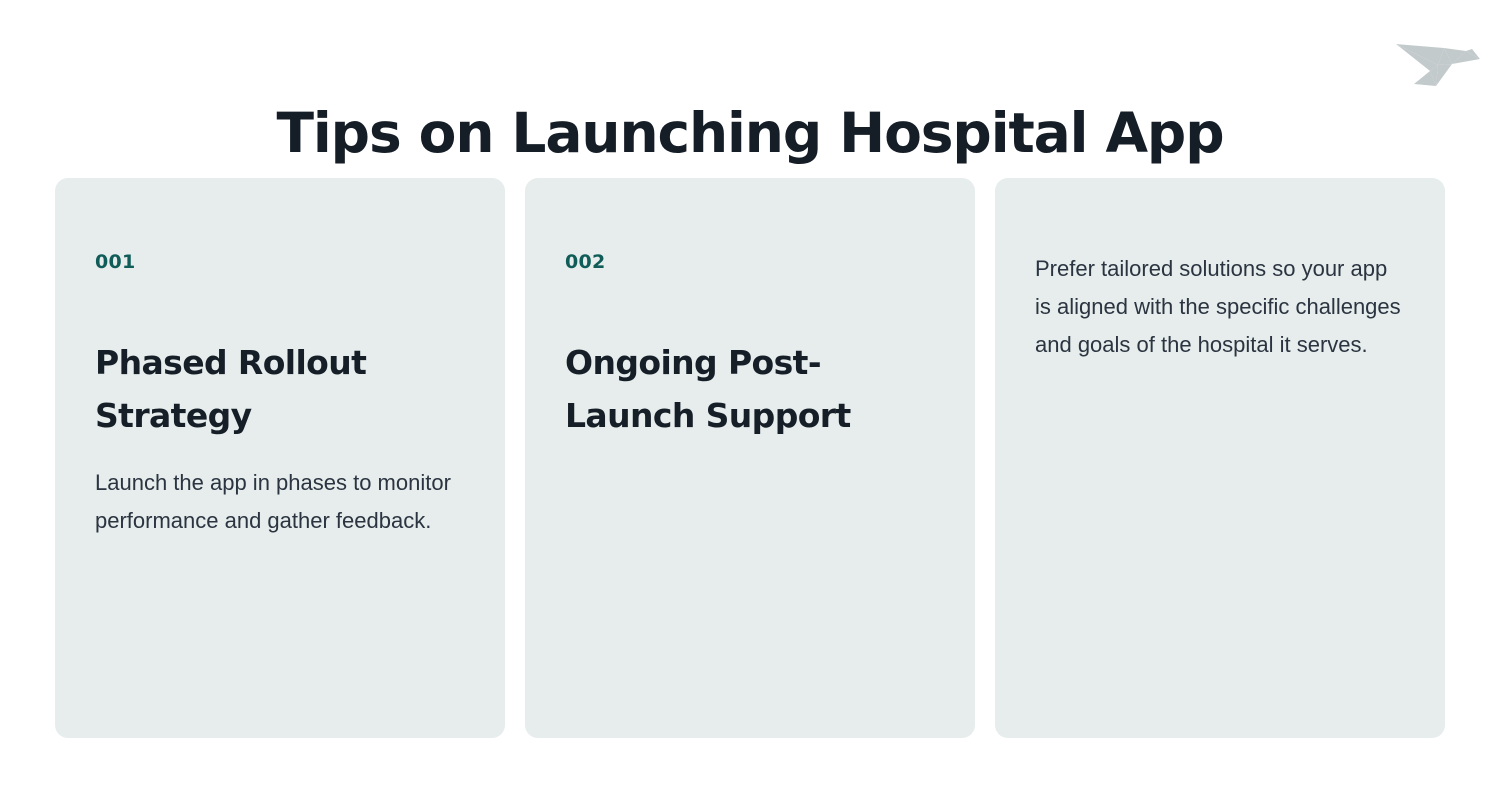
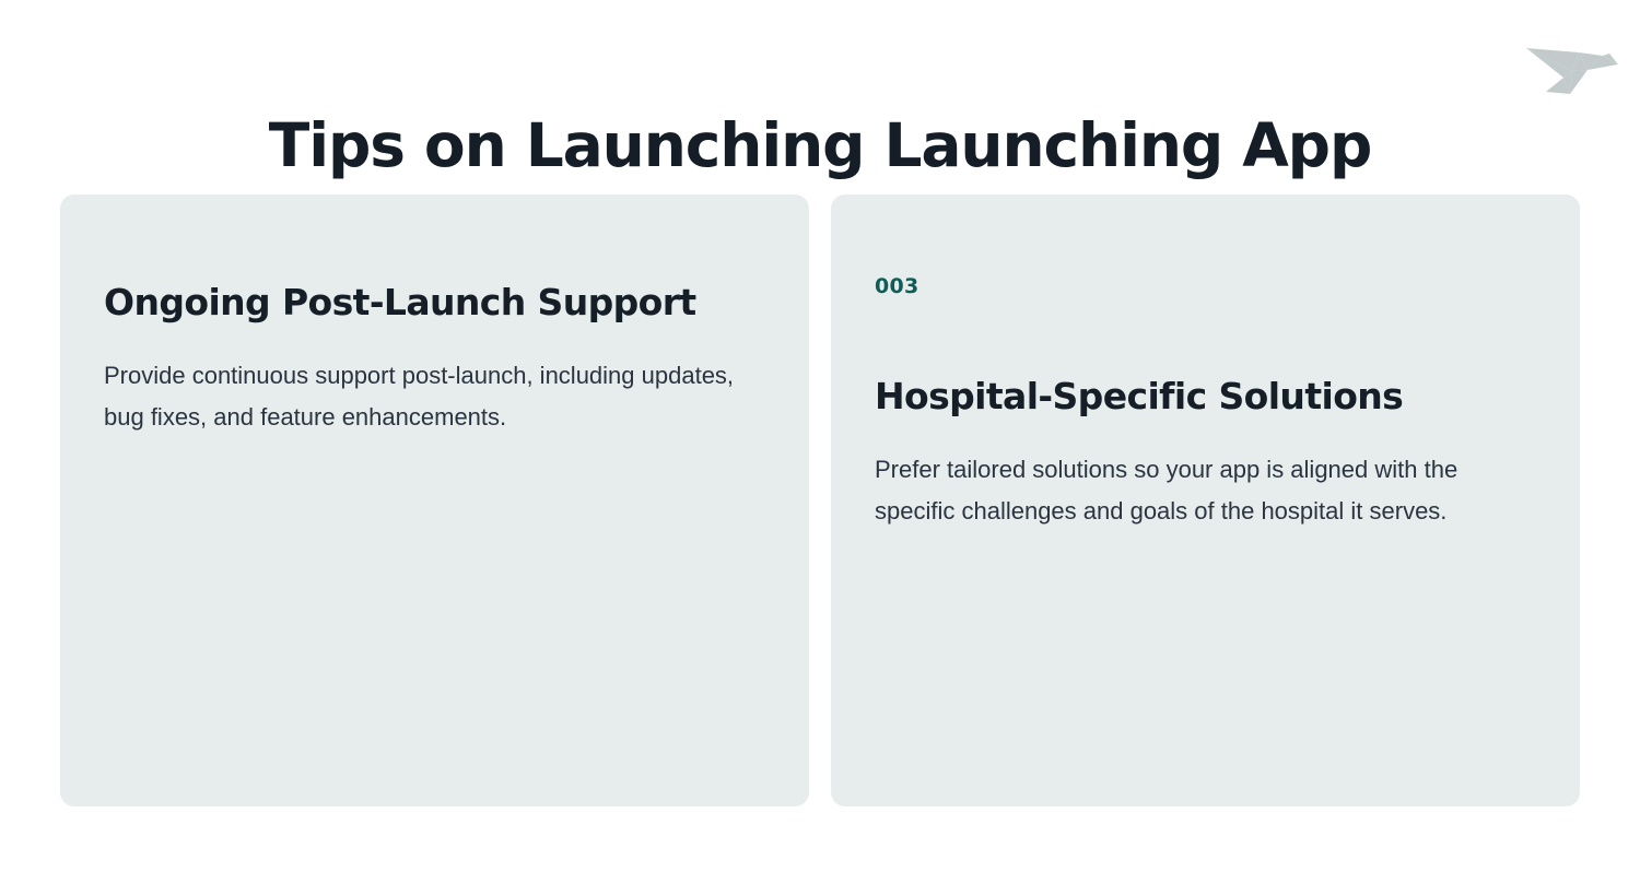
- Tips on Launching Hospital App
+ Tips on Launching Launching App
- 001
- Phased Rollout Strategy
- Launch the app in phases to monitor performance and gather feedback.
- 002
  Ongoing Post-Launch Support
+ Provide continuous support post-launch, including updates, bug fixes, and feature enhancements.
+ 003
+ Hospital-Specific Solutions
  Prefer tailored solutions so your app is aligned with the specific challenges and goals of the hospital it serves.
